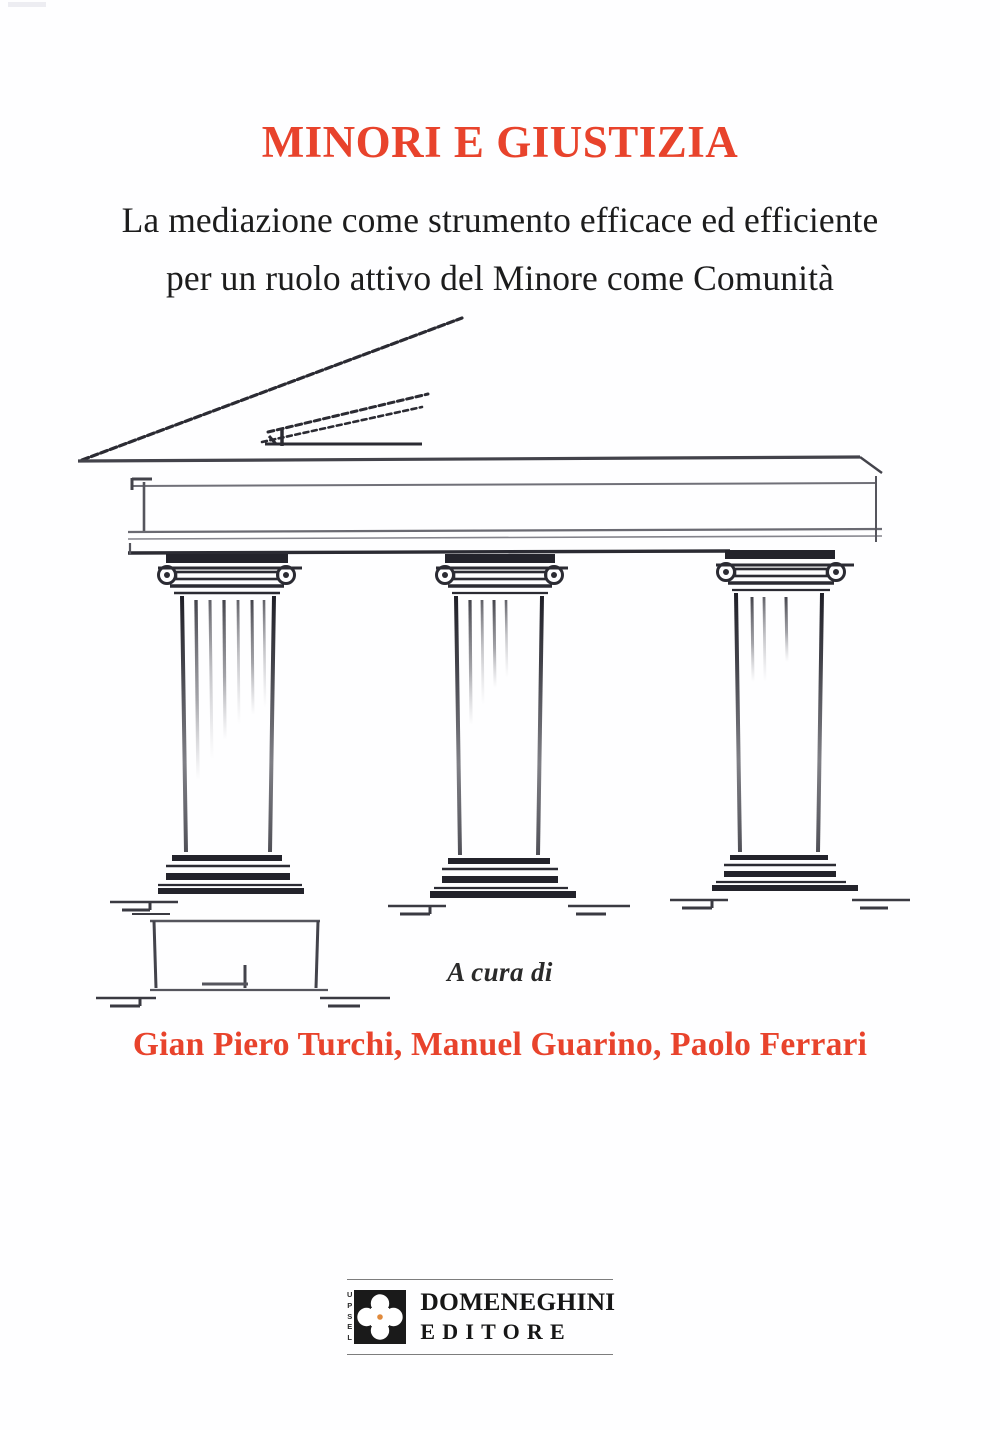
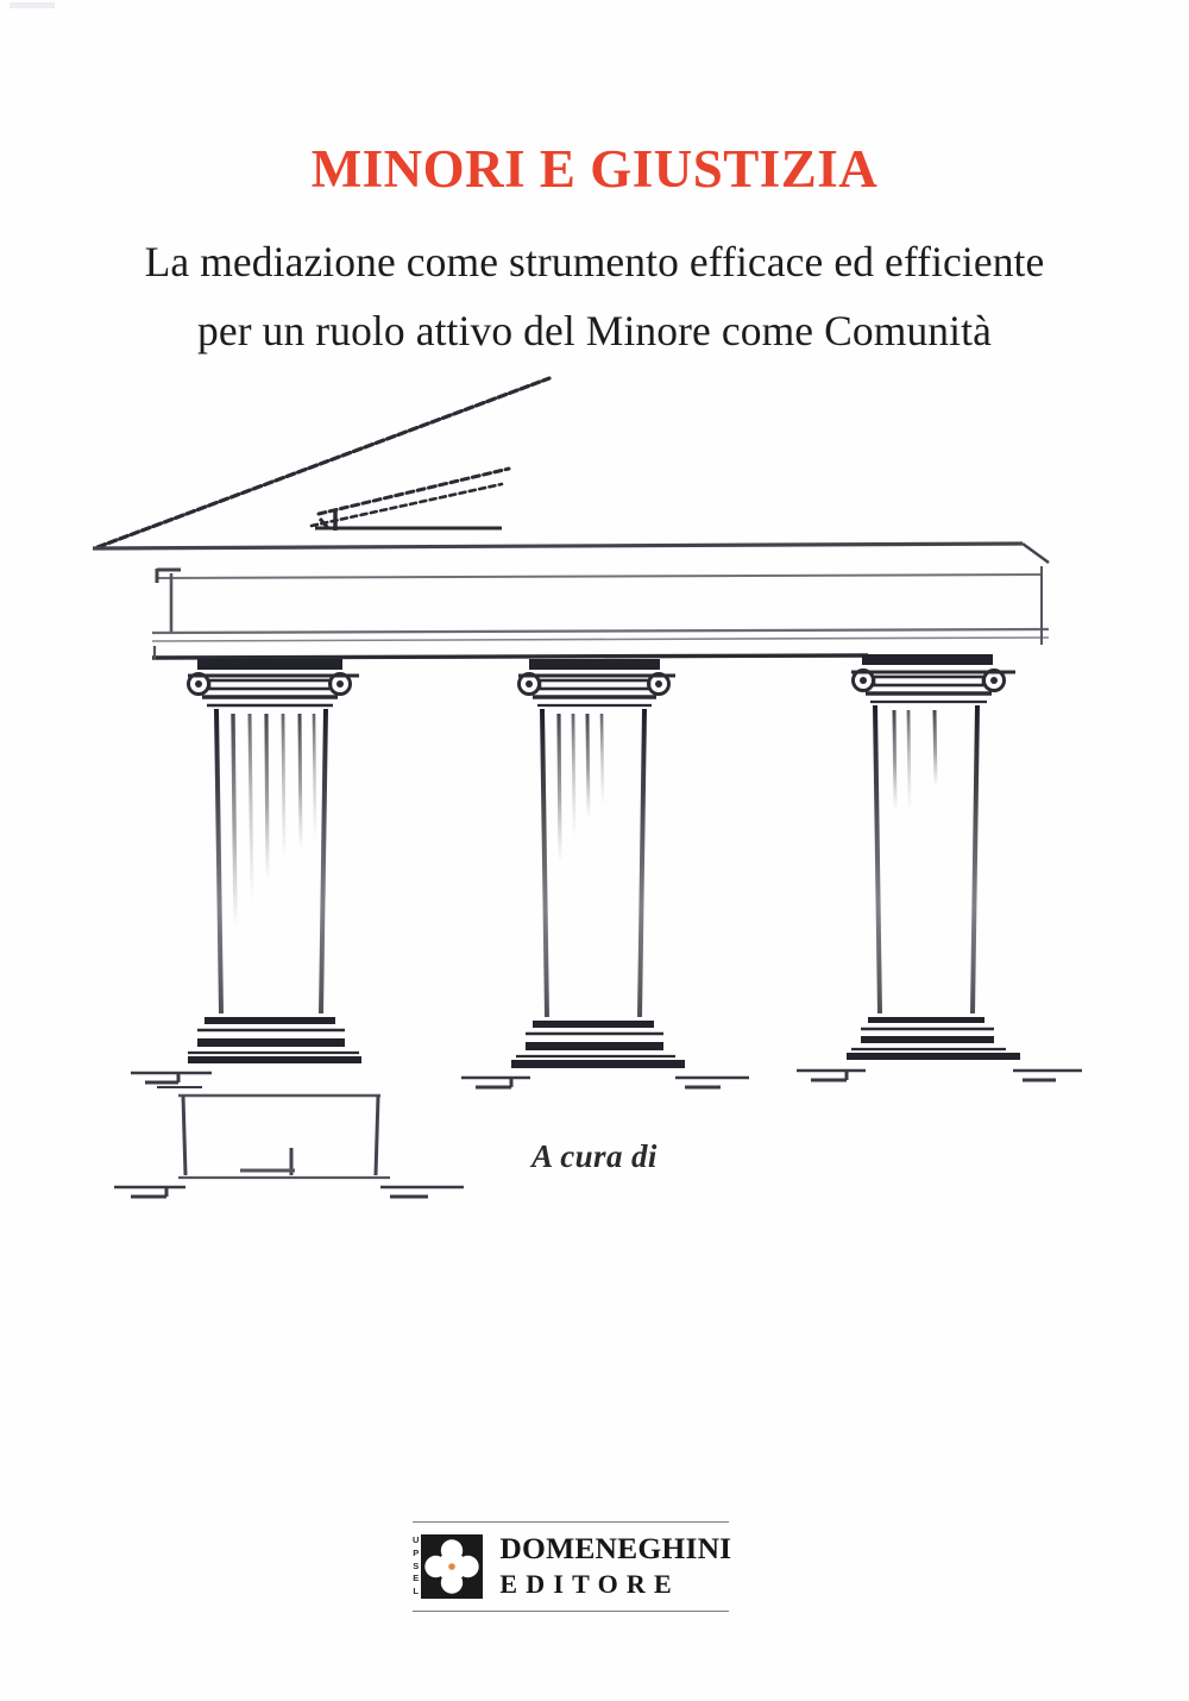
  MINORI E GIUSTIZIA
  La mediazione come strumento efficace ed efficiente
  per un ruolo attivo del Minore come Comunità
  A cura di
- Gian Piero Turchi, Manuel Guarino, Paolo Ferrari
  U
  P
  S
  E
  L
  DOMENEGHINI
  EDITORE
